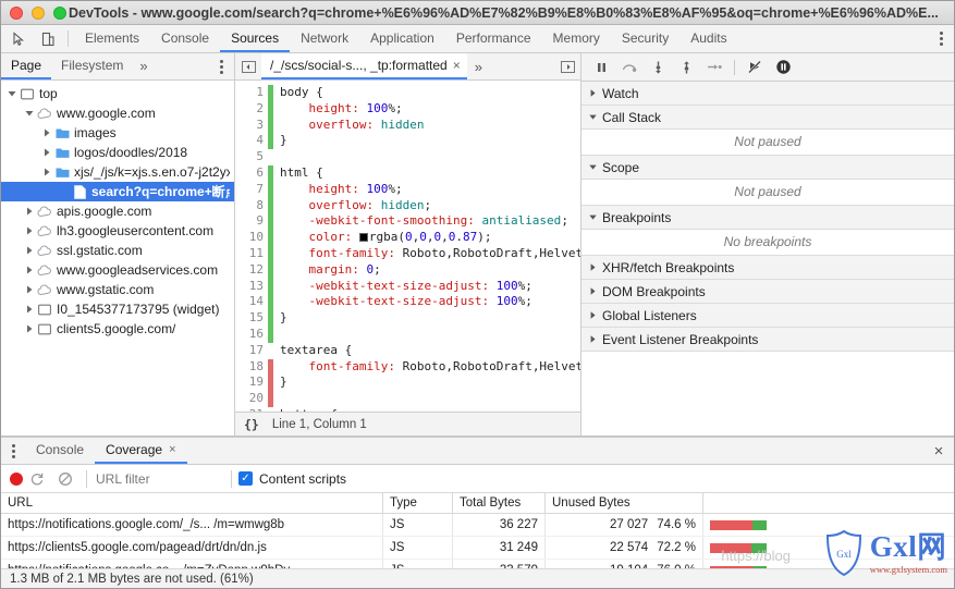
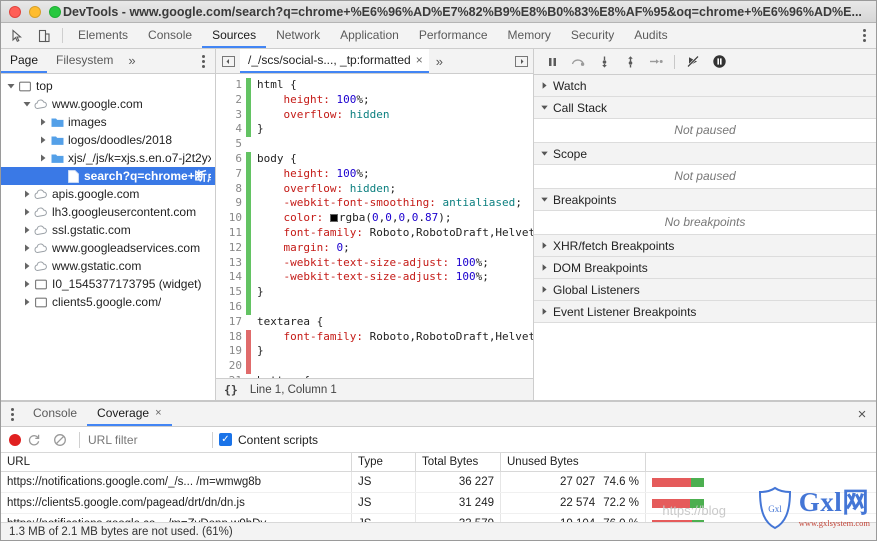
  DevTools - www.google.com/search?q=chrome+%E6%96%AD%E7%82%B9%E8%B0%83%E8%AF%95&oq=chrome+%E6%96%AD%E...
  Elements
  Console
  Sources
  Network
  Application
  Performance
  Memory
  Security
  Audits
  Page
  Filesystem
  »
  top
  www.google.com
  images
  logos/doodles/2018
  xjs/_/js/k=xjs.s.en.o7-j2t2yx
  search?q=chrome+断
  apis.google.com
  lh3.googleusercontent.com
  ssl.gstatic.com
  www.googleadservices.com
  www.gstatic.com
  I0_1545377173795 (widget)
  clients5.google.com/
  /_/scs/social-s..., _tp:formatted
  ×
  »
  1
  2
  3
  4
  5
  6
  7
  8
  9
  10
  11
  12
  13
  14
  15
  16
  17
  18
  19
  20
- body {
+ html {
  height: 100%;
  overflow: hidden
  }
- html {
+ body {
  height: 100%;
  overflow: hidden;
  -webkit-font-smoothing: antialiased;
  color: rgba(0,0,0,0.87);
  font-family: Roboto,RobotoDraft,Helvet
  margin: 0;
  -webkit-text-size-adjust: 100%;
  -webkit-text-size-adjust: 100%;
  }
  textarea {
  font-family: Roboto,RobotoDraft,Helvet
  }
  {}
  Line 1, Column 1
  Watch
  Call Stack
  Not paused
  Scope
  Not paused
  Breakpoints
  No breakpoints
  XHR/fetch Breakpoints
  DOM Breakpoints
  Global Listeners
  Event Listener Breakpoints
  Console
  Coverage
  ×
  ×
  URL filter
  ✓
  Content scripts
  URL
  Type
  Total Bytes
  Unused Bytes
  https://notifications.google.com/_/s... /m=wmwg8b
  JS
  36 227
  27 027
  74.6 %
  https://clients5.google.com/pagead/drt/dn/dn.js
  JS
  31 249
  22 574
  72.2 %
  1.3 MB of 2.1 MB bytes are not used. (61%)
  https://blog
  Gxl
  Gxl网
  www.gxlsystem.com
